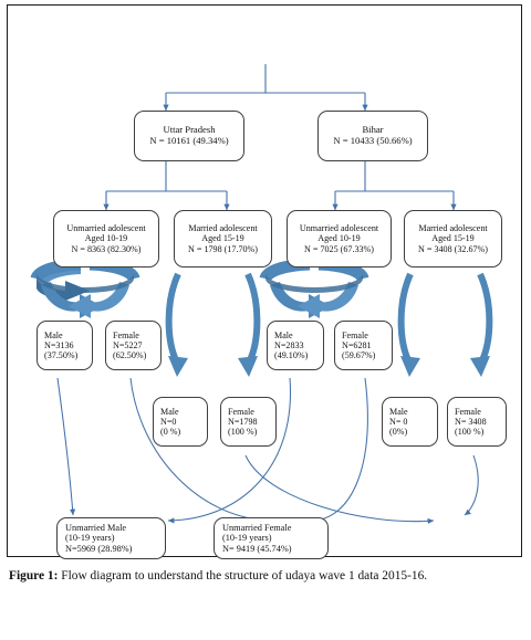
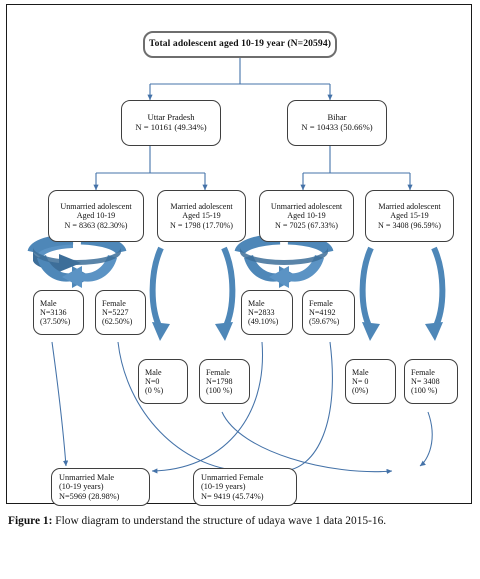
+ Total adolescent aged 10-19 year (N=20594)
  Uttar Pradesh
  N = 10161 (49.34%)
  Bihar
  N = 10433 (50.66%)
  Unmarried adolescent
  Aged 10-19
  N = 8363 (82.30%)
  Married adolescent
  Aged 15-19
  N = 1798 (17.70%)
  Unmarried adolescent
  Aged 10-19
  N = 7025 (67.33%)
  Married adolescent
  Aged 15-19
- N = 3408 (32.67%)
+ N = 3408 (96.59%)
  Male
  N=3136
  (37.50%)
  Female
  N=5227
  (62.50%)
  Male
  N=0
  (0 %)
  Female
  N=1798
  (100 %)
  Male
  N=2833
  (49.10%)
  Female
- N=6281
+ N=4192
  (59.67%)
  Male
  N= 0
  (0%)
  Female
  N= 3408
  (100 %)
  Unmarried Male
  (10-19 years)
  N=5969 (28.98%)
  Unmarried Female
  (10-19 years)
  N= 9419 (45.74%)
  Figure 1: Flow diagram to understand the structure of udaya wave 1 data 2015-16.
